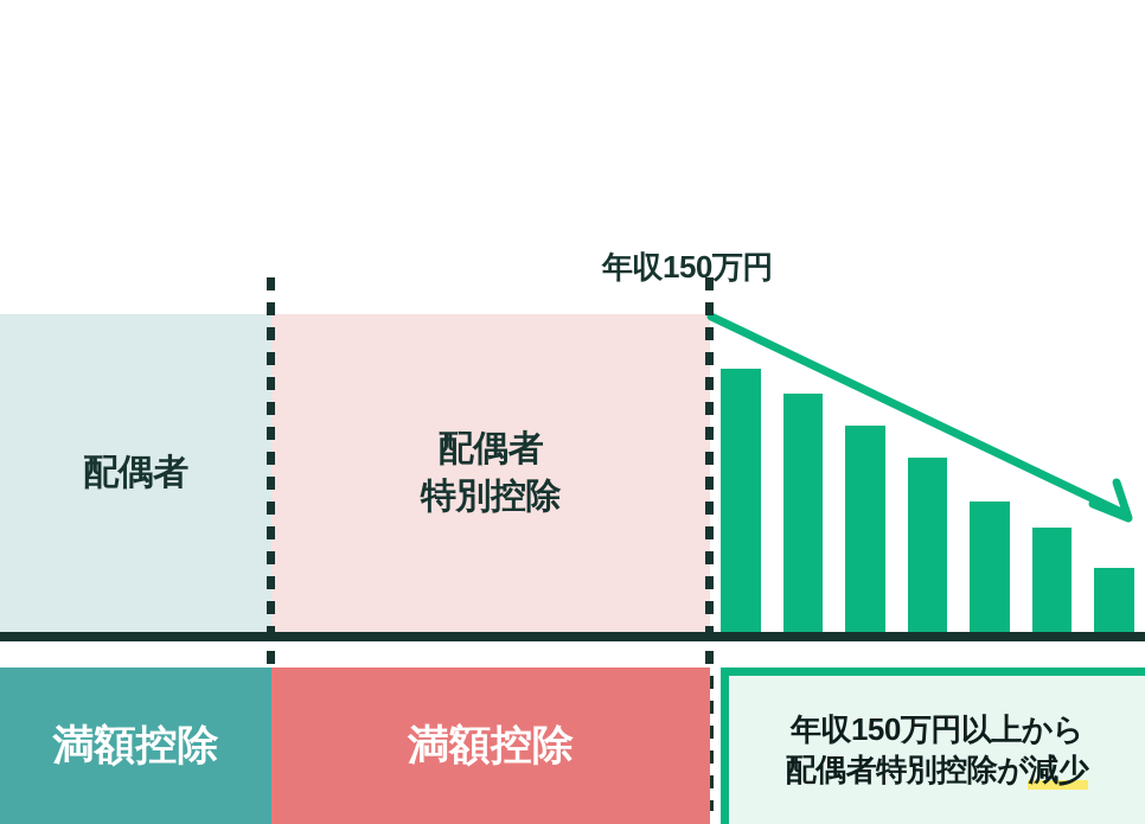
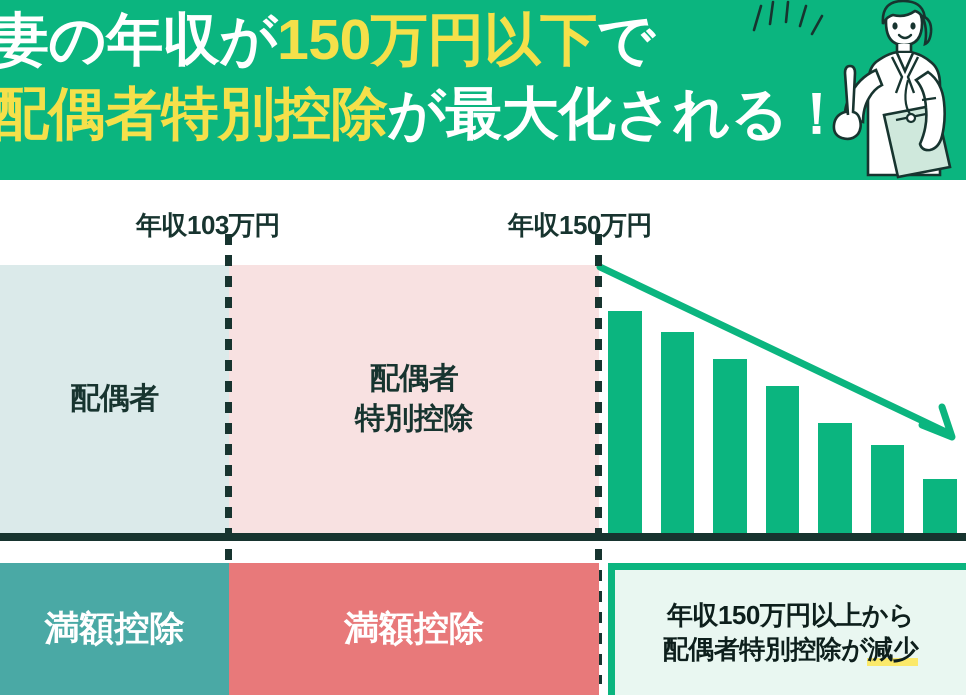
+ 妻の年収が150万円以下で
+ 配偶者特別控除が最大化される！
+ 年収103万円
  年収150万円
  配偶者
  配偶者
  特別控除
  満額控除
  満額控除
  年収150万円以上から
  配偶者特別控除が減少
